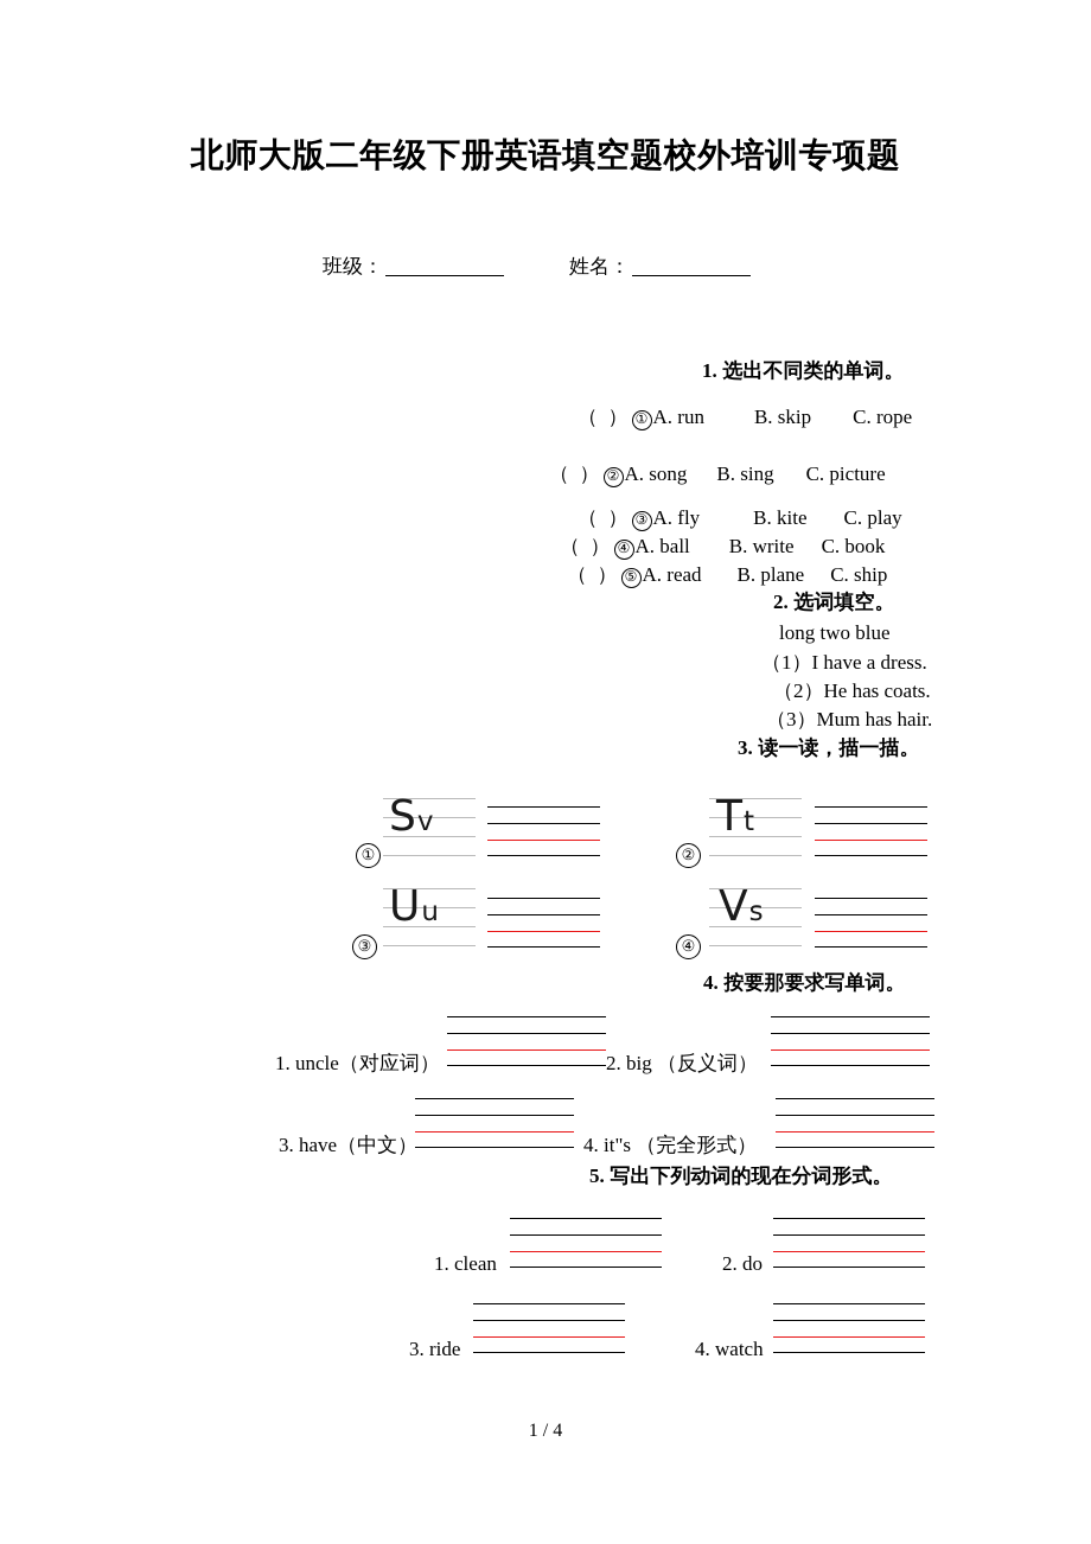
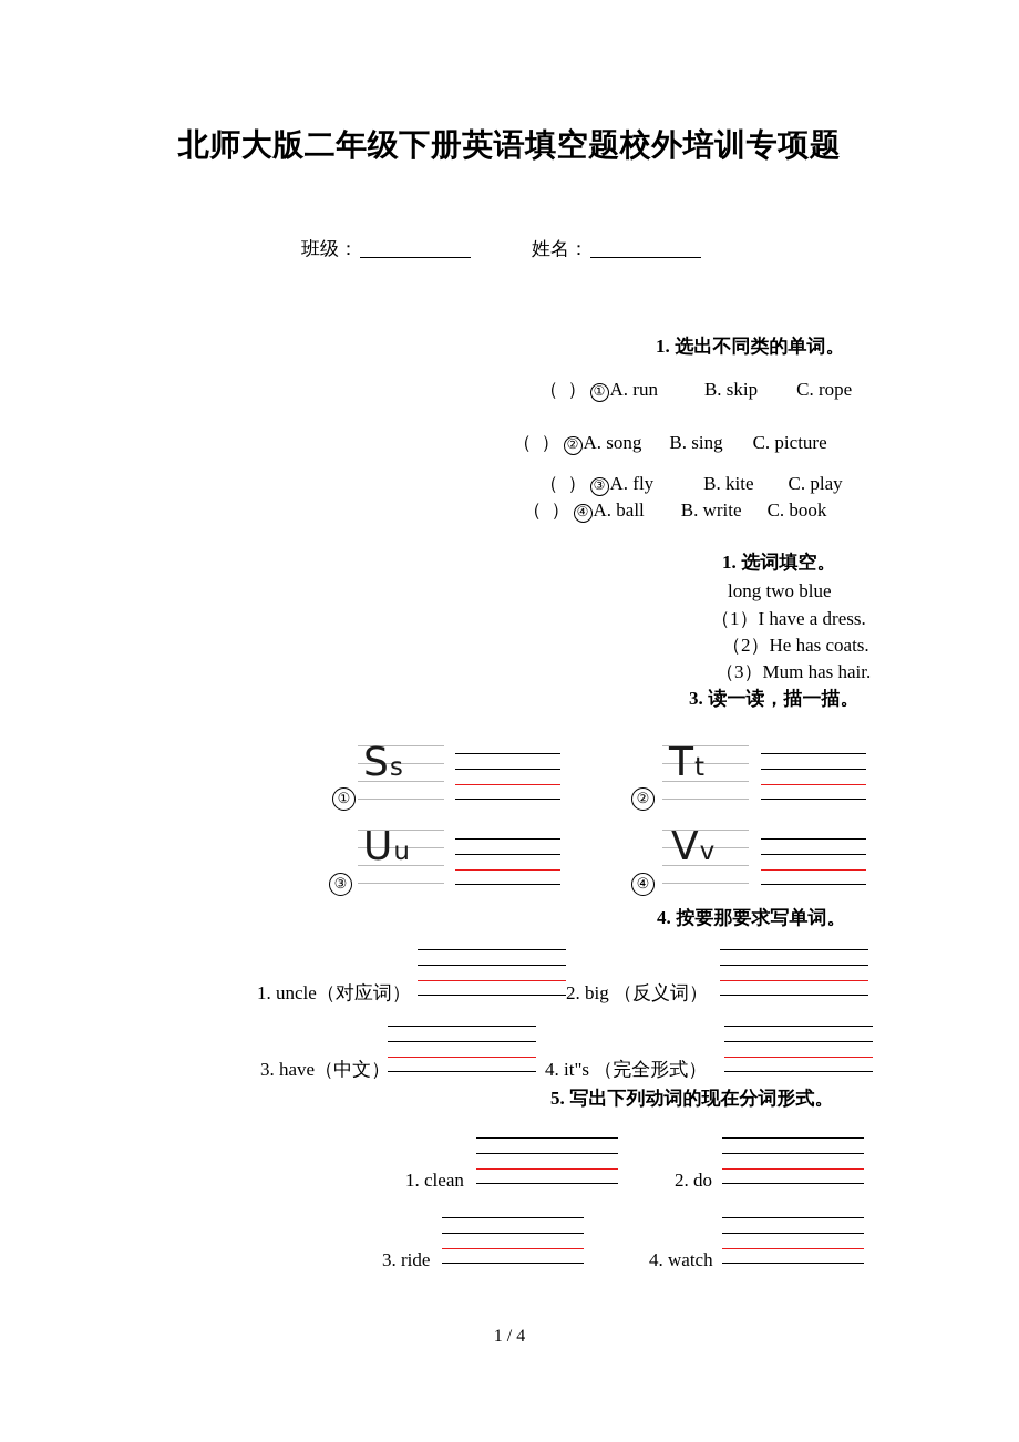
  北师大版二年级下册英语填空题校外培训专项题
  班级：
  姓名：
  1. 选出不同类的单词。
  （ ） ① A. run B. skip C. rope
  （ ） ② A. song B. sing C. picture
  （ ） ③ A. fly B. kite C. play
  （ ） ④ A. ball B. write C. book
- （ ） ⑤ A. read B. plane C. ship
- 2. 选词填空。
+ 1. 选词填空。
  long two blue
  （1）I have a dress.
  （2）He has coats.
  （3）Mum has hair.
  3. 读一读，描一描。
  ①
- Sv
+ Ss
  ②
  Tt
  ③
  Uu
  ④
- Vs
+ Vv
  4. 按要那要求写单词。
  1. uncle（对应词）
  2. big （反义词）
  3. have（中文）
  4. it"s （完全形式）
  5. 写出下列动词的现在分词形式。
  1. clean
  2. do
  3. ride
  4. watch
  1 / 4
